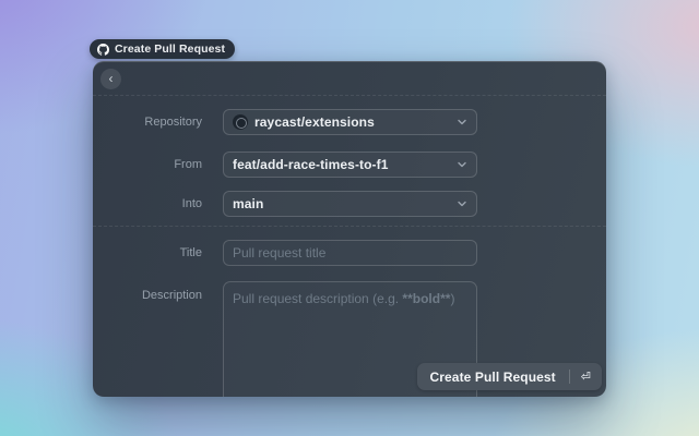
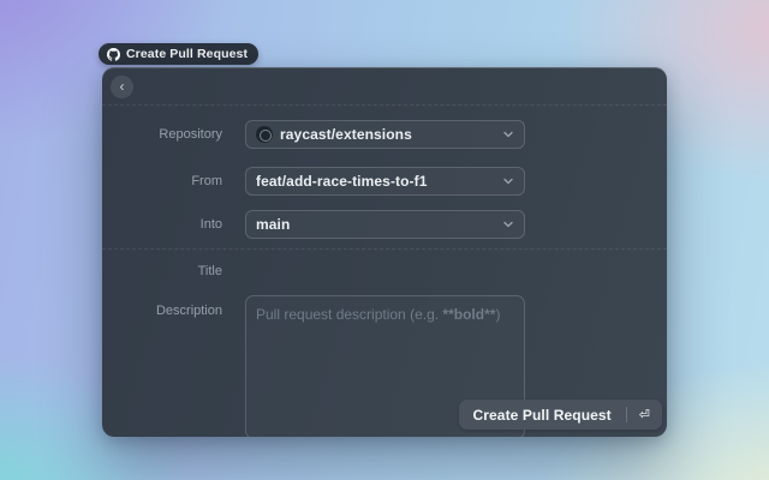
  Create Pull Request
  ‹
  Repository
  raycast/extensions
  From
  feat/add-race-times-to-f1
  Into
  main
  Title
- Pull request title
  Description
  Pull request description (e.g. **bold**)
  Create Pull Request
  ⏎
